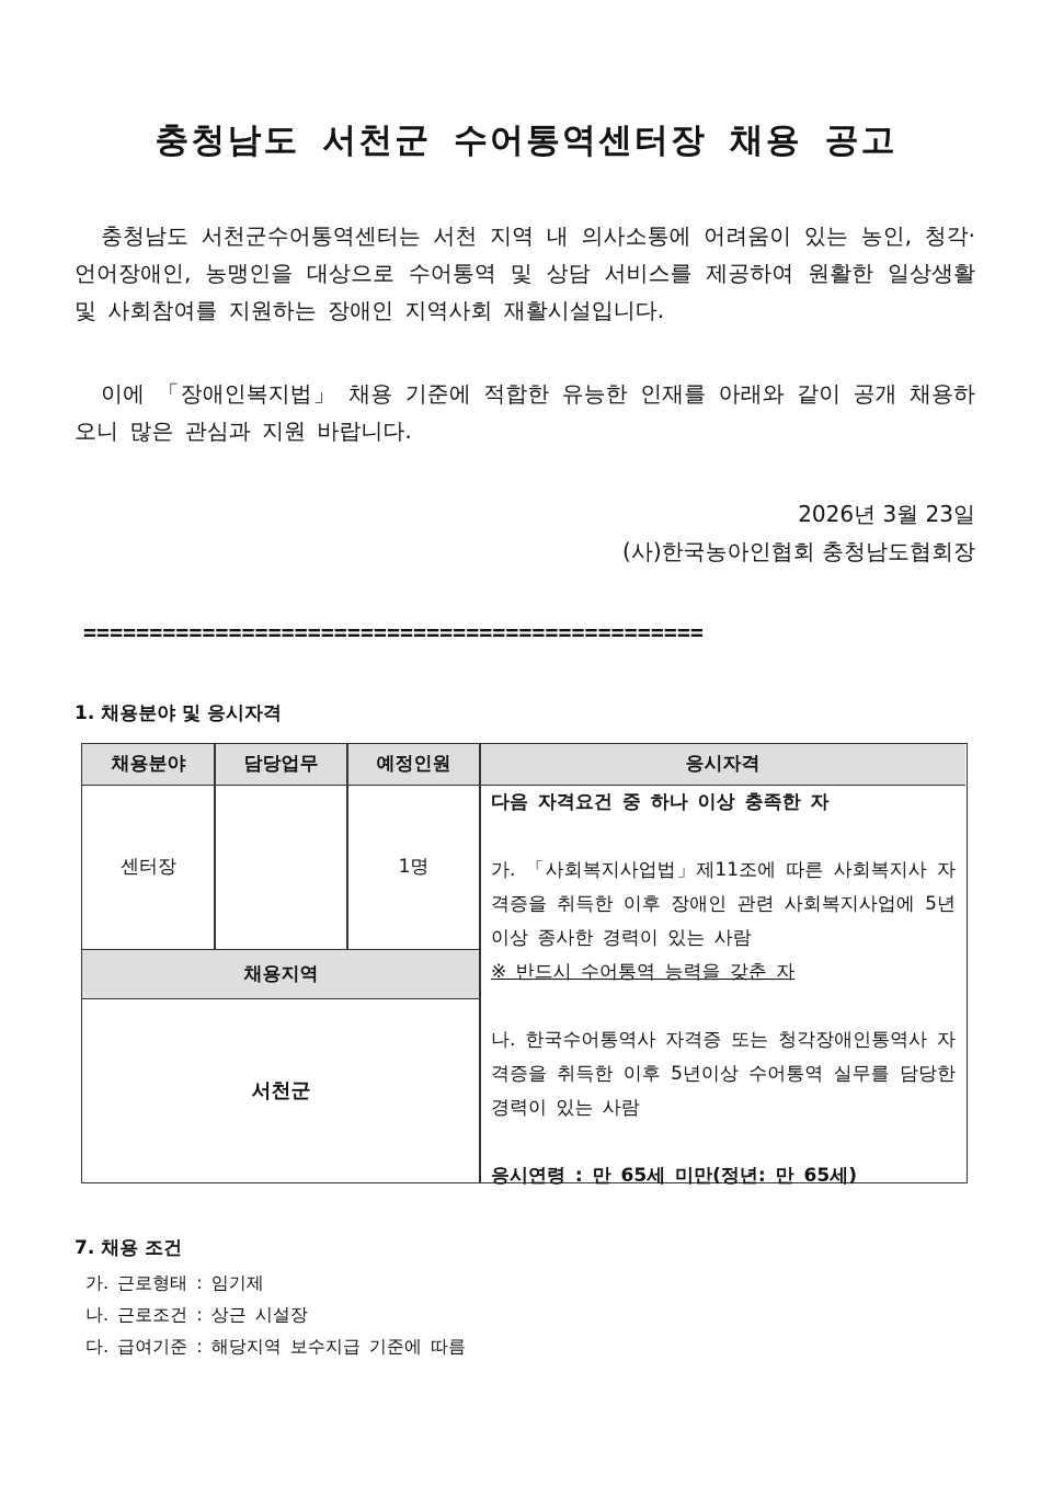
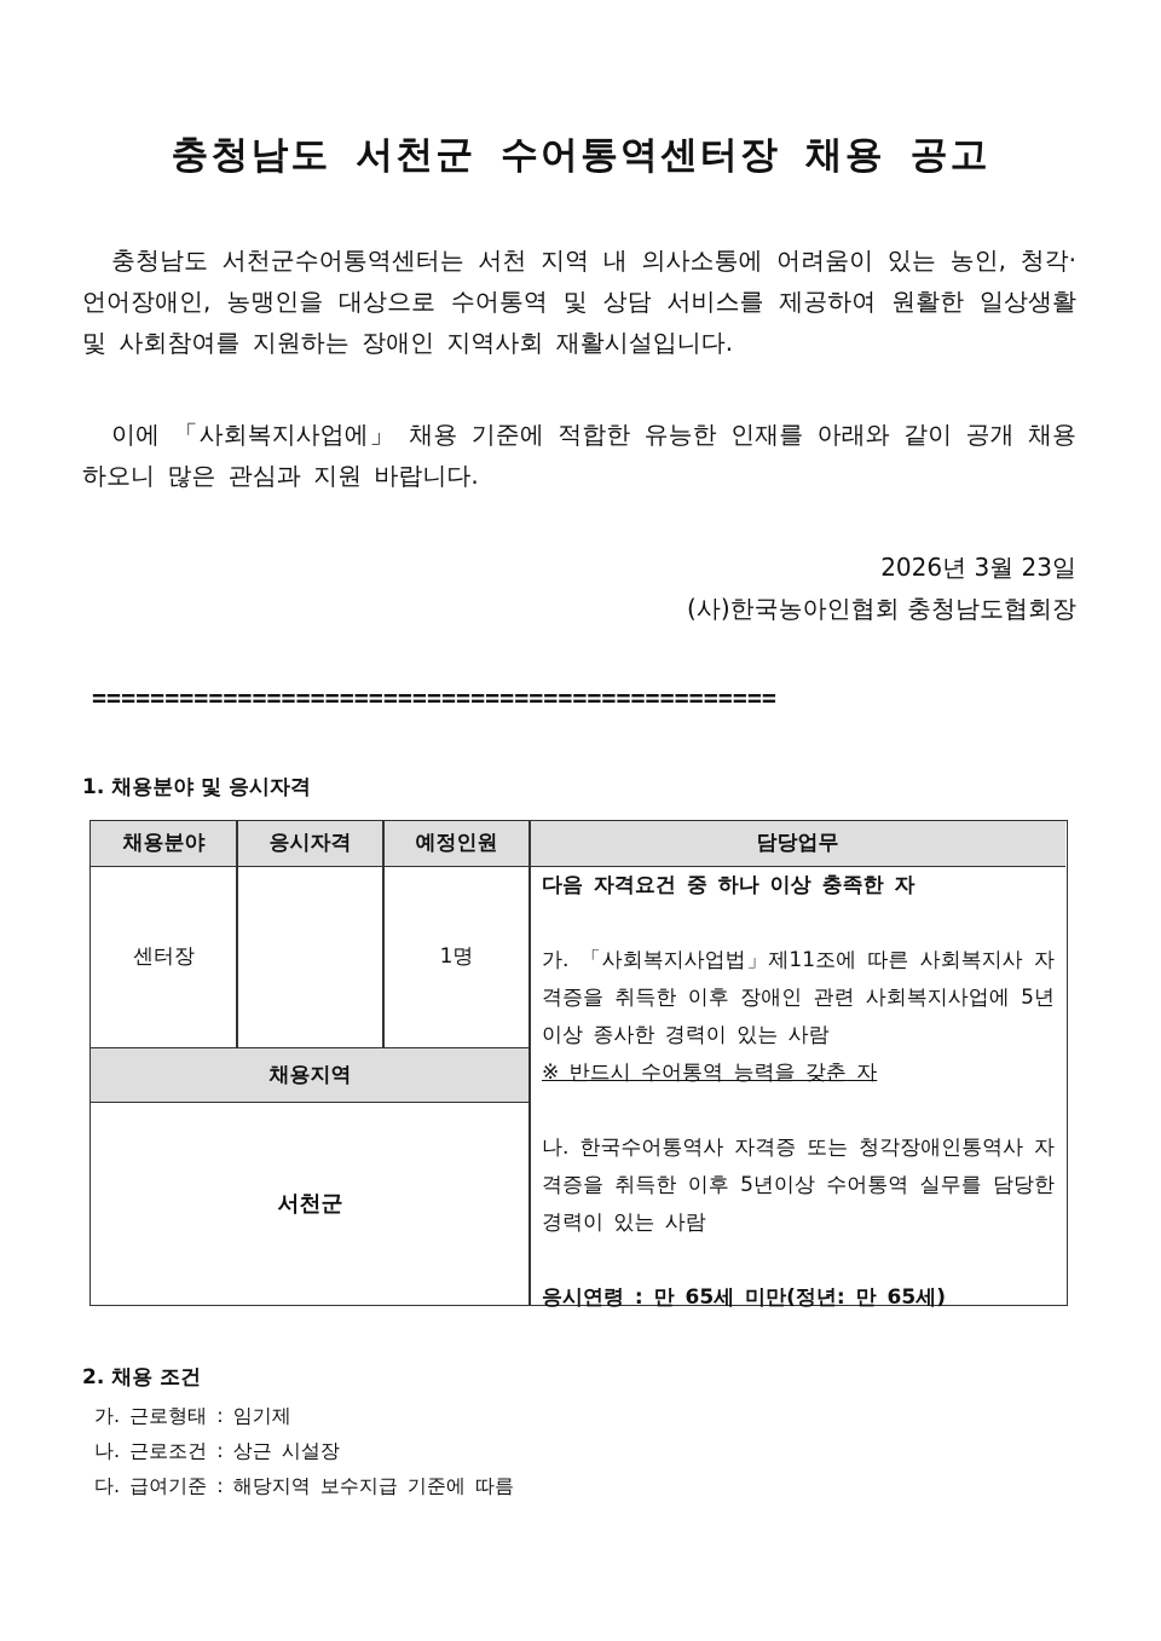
  충청남도 서천군 수어통역센터장 채용 공고
  충청남도 서천군수어통역센터는 서천 지역 내 의사소통에 어려움이 있는 농인, 청각·언어장애인, 농맹인을 대상으로 수어통역 및 상담 서비스를 제공하여 원활한 일상생활 및 사회참여를 지원하는 장애인 지역사회 재활시설입니다.
- 이에 「장애인복지법」 채용 기준에 적합한 유능한 인재를 아래와 같이 공개 채용하오니 많은 관심과 지원 바랍니다.
+ 이에 「사회복지사업에」 채용 기준에 적합한 유능한 인재를 아래와 같이 공개 채용하오니 많은 관심과 지원 바랍니다.
  2026년 3월 23일
  (사)한국농아인협회 충청남도협회장
  ===============================================
  1. 채용분야 및 응시자격
  채용분야
- 담당업무
+ 응시자격
  예정인원
- 응시자격
+ 담당업무
  센터장
  1명
  채용지역
  서천군
  다음 자격요건 중 하나 이상 충족한 자
  가. 「사회복지사업법」제11조에 따른 사회복지사 자격증을 취득한 이후 장애인 관련 사회복지사업에 5년 이상 종사한 경력이 있는 사람
  ※ 반드시 수어통역 능력을 갖춘 자
  나. 한국수어통역사 자격증 또는 청각장애인통역사 자격증을 취득한 이후 5년이상 수어통역 실무를 담당한 경력이 있는 사람
  응시연령 : 만 65세 미만(정년: 만 65세)
- 7. 채용 조건
+ 2. 채용 조건
  가. 근로형태 : 임기제
  나. 근로조건 : 상근 시설장
  다. 급여기준 : 해당지역 보수지급 기준에 따름
